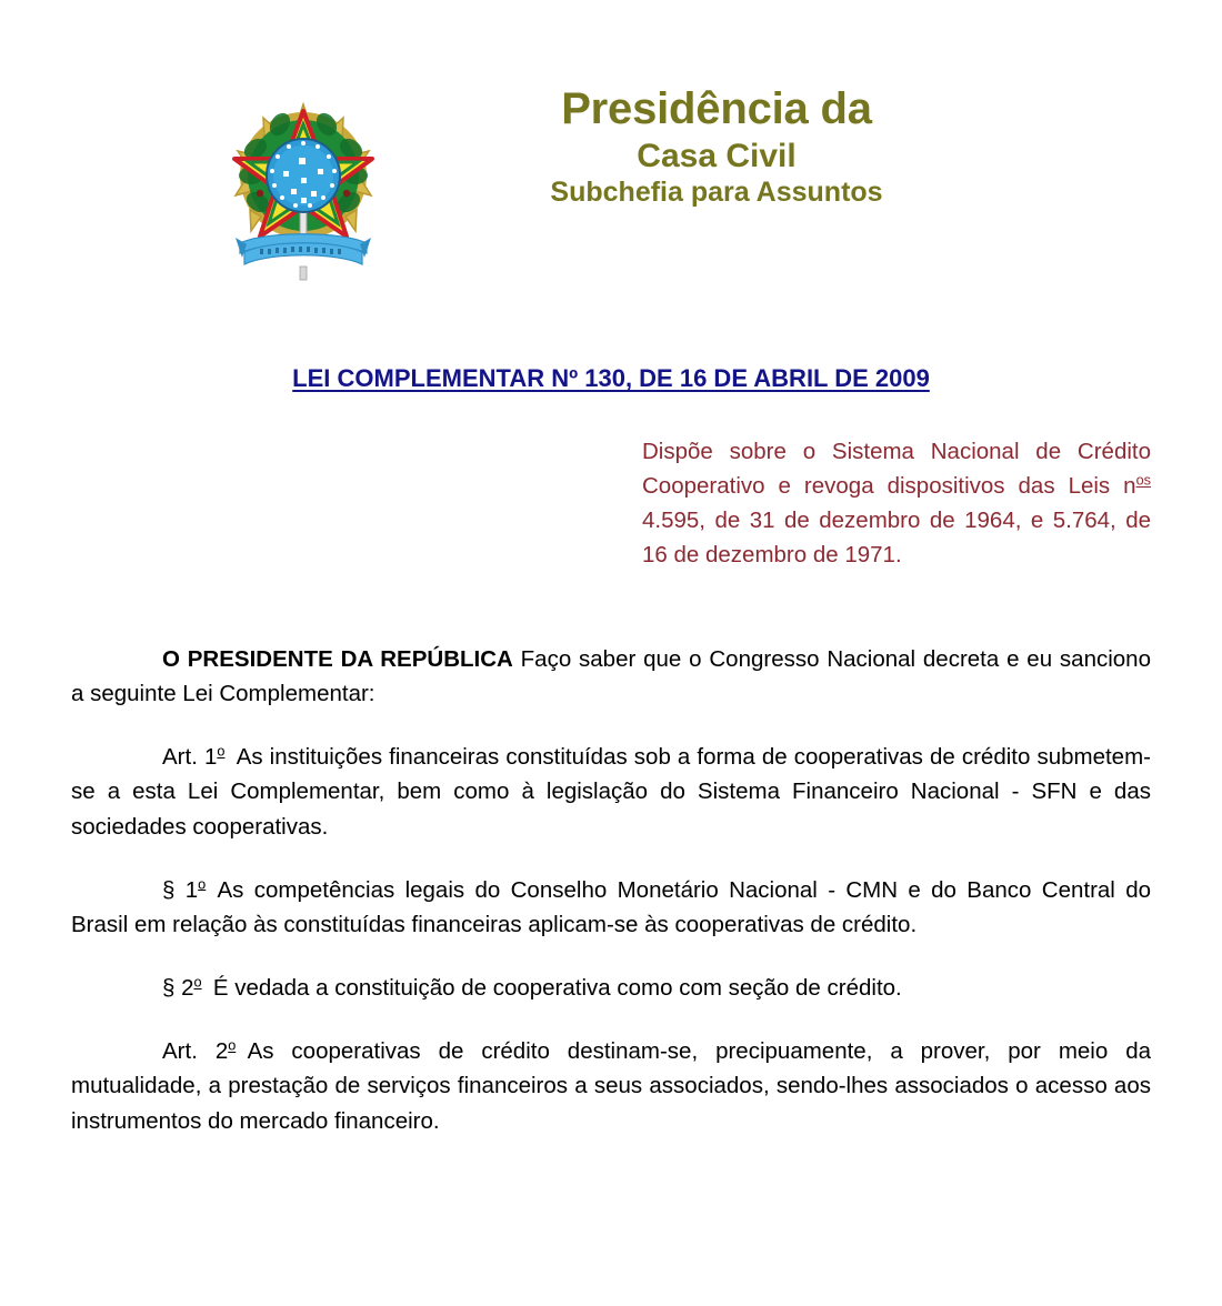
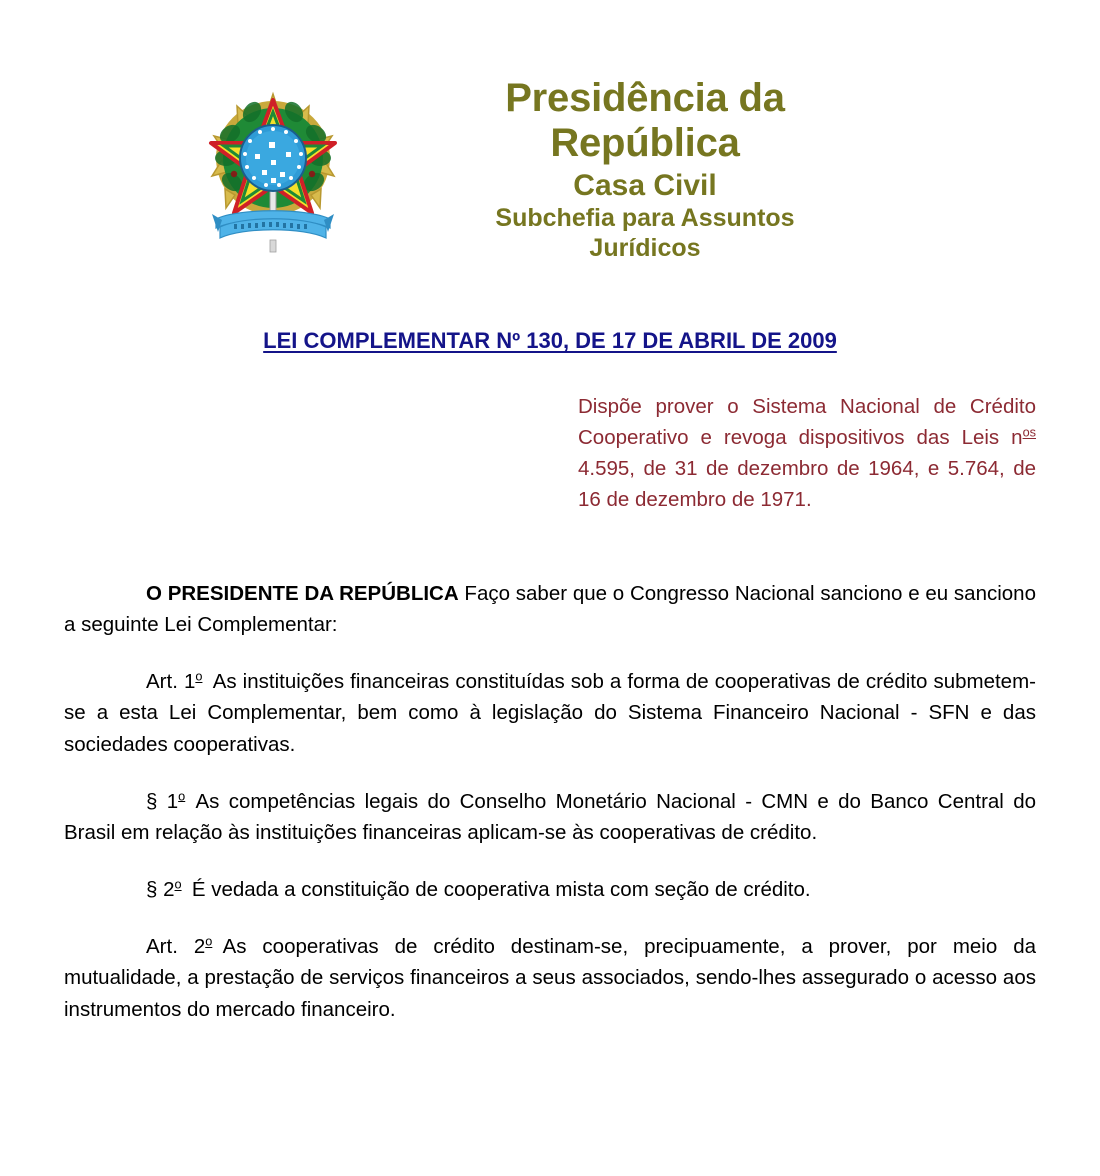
  Presidência da
+ República
  Casa Civil
  Subchefia para Assuntos
+ Jurídicos
- LEI COMPLEMENTAR Nº 130, DE 16 DE ABRIL DE 2009
+ LEI COMPLEMENTAR Nº 130, DE 17 DE ABRIL DE 2009
- Dispõe sobre o Sistema Nacional de Crédito Cooperativo e revoga dispositivos das Leis nos 4.595, de 31 de dezembro de 1964, e 5.764, de 16 de dezembro de 1971.
+ Dispõe prover o Sistema Nacional de Crédito Cooperativo e revoga dispositivos das Leis nos 4.595, de 31 de dezembro de 1964, e 5.764, de 16 de dezembro de 1971.
- O PRESIDENTE DA REPÚBLICA Faço saber que o Congresso Nacional decreta e eu sanciono a seguinte Lei Complementar:
+ O PRESIDENTE DA REPÚBLICA Faço saber que o Congresso Nacional sanciono e eu sanciono a seguinte Lei Complementar:
  Art. 1o As instituições financeiras constituídas sob a forma de cooperativas de crédito submetem-se a esta Lei Complementar, bem como à legislação do Sistema Financeiro Nacional - SFN e das sociedades cooperativas.
- § 1o As competências legais do Conselho Monetário Nacional - CMN e do Banco Central do Brasil em relação às constituídas financeiras aplicam-se às cooperativas de crédito.
+ § 1o As competências legais do Conselho Monetário Nacional - CMN e do Banco Central do Brasil em relação às instituições financeiras aplicam-se às cooperativas de crédito.
- § 2o É vedada a constituição de cooperativa como com seção de crédito.
+ § 2o É vedada a constituição de cooperativa mista com seção de crédito.
- Art. 2o As cooperativas de crédito destinam-se, precipuamente, a prover, por meio da mutualidade, a prestação de serviços financeiros a seus associados, sendo-lhes associados o acesso aos instrumentos do mercado financeiro.
+ Art. 2o As cooperativas de crédito destinam-se, precipuamente, a prover, por meio da mutualidade, a prestação de serviços financeiros a seus associados, sendo-lhes assegurado o acesso aos instrumentos do mercado financeiro.
